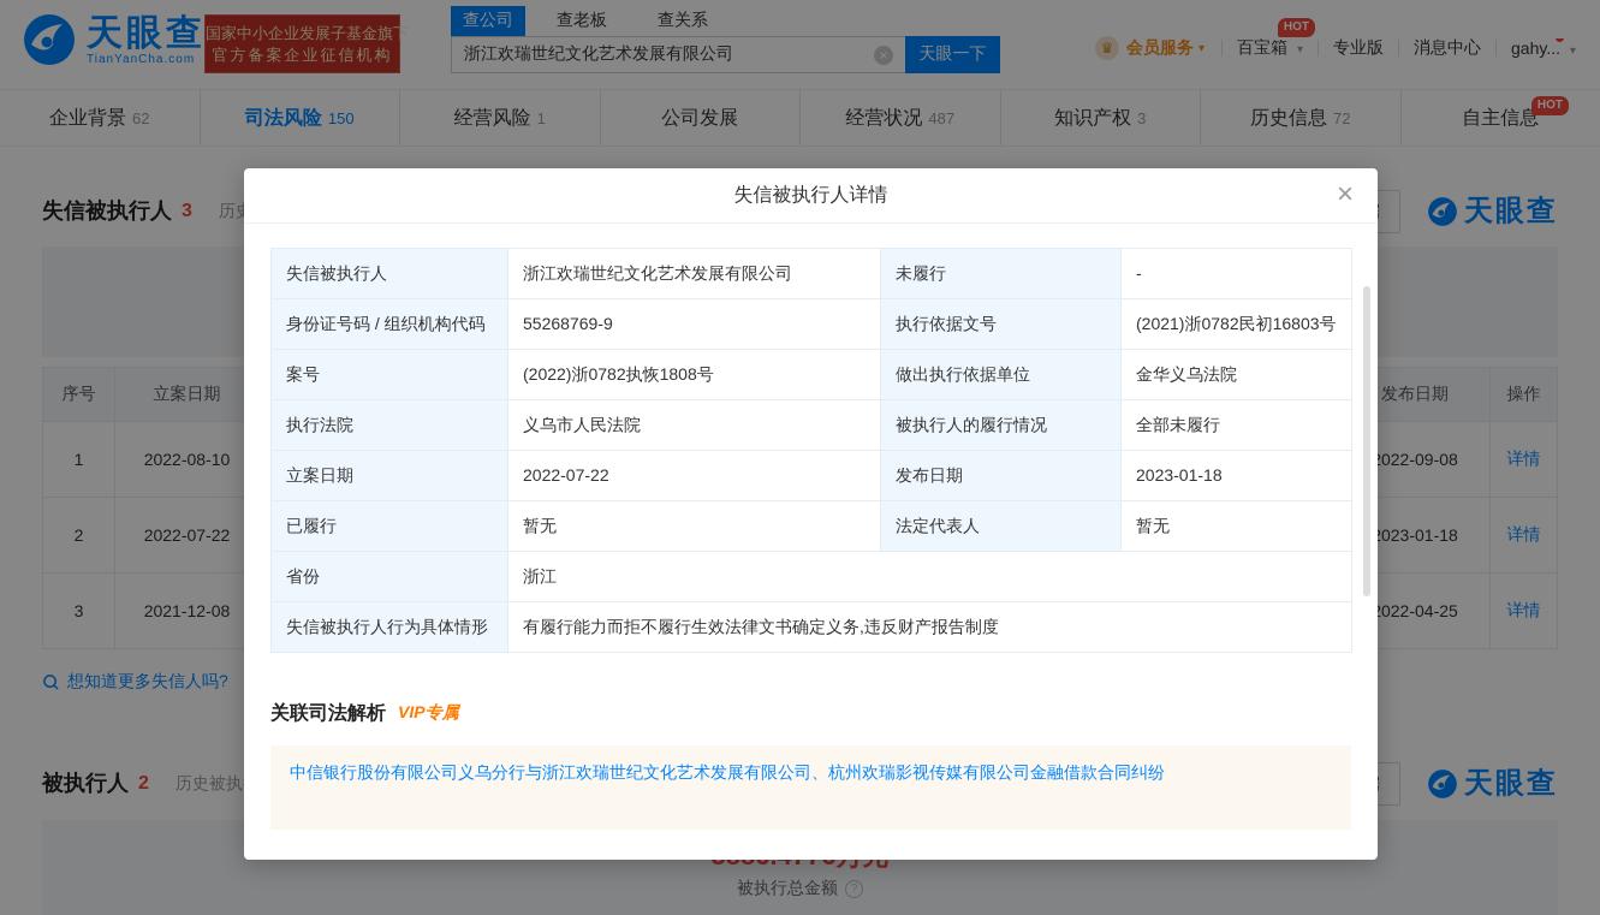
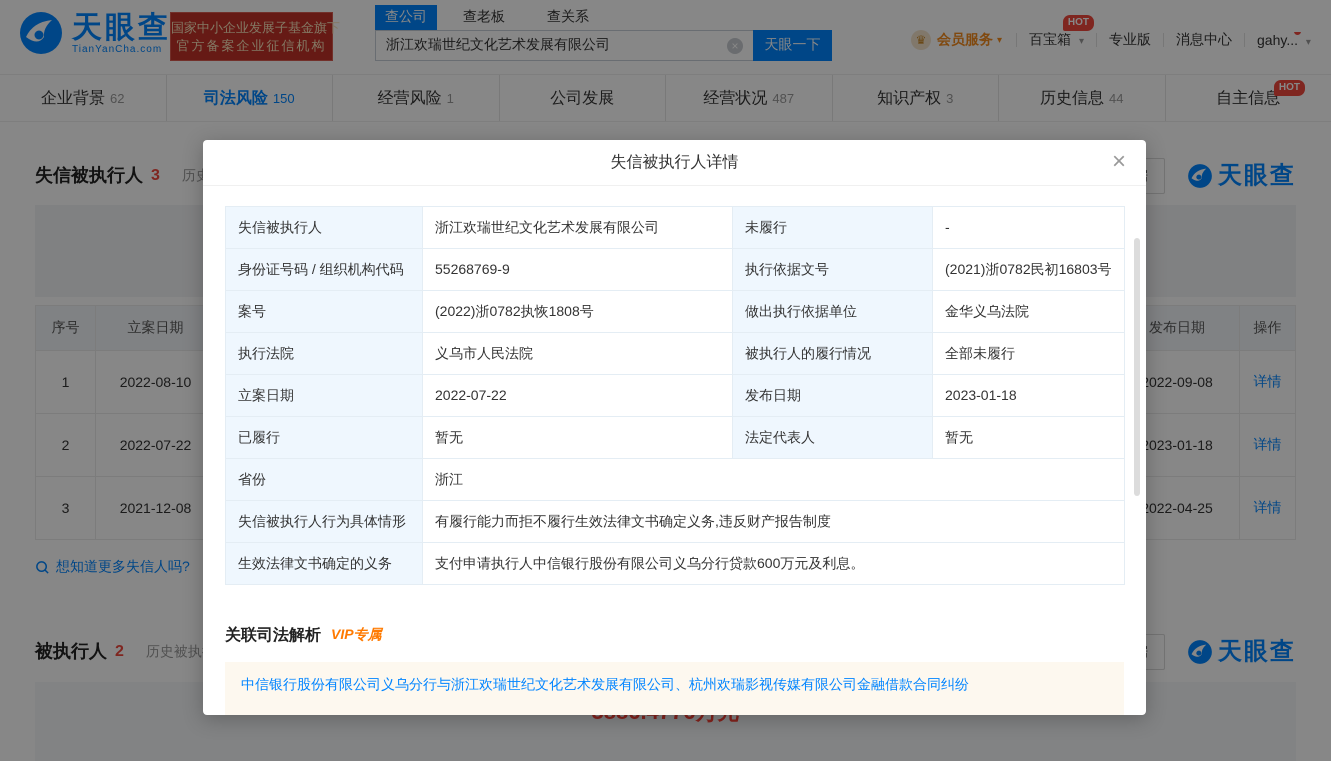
  天眼查
  TianYanCha.com
  国家中小企业发展子基金旗
  官方备案企业征信机构
  查公司
  查老板
  查关系
  浙江欢瑞世纪文化艺术发展有限公司
  ×
  天眼一下
  ♛
  会员服务
  ▾
  HOT
  百宝箱 ▾
  专业版
  消息中心
  gahy... ▾
  企业背景
  62
  司法风险
  150
  经营风险
  1
  公司发展
  经营状况
  487
  知识产权
  3
  历史信息
- 72
+ 44
  自主信息
  HOT
  失信被执行人
  3
  天眼查
  序号	立案日期		发布日期	操作
  1	2022-08-10		022-09-08	详情
  2	2022-07-22		023-01-18	详情
  3	2021-12-08		022-04-25	详情
  想知道更多失信人吗?
  被执行人
  2
  天眼查
- 被执行总金额
- ?
  失信被执行人详情
  ×
  失信被执行人	浙江欢瑞世纪文化艺术发展有限公司	未履行	-
  身份证号码 / 组织机构代码	55268769-9	执行依据文号	(2021)浙0782民初16803号
  案号	(2022)浙0782执恢1808号	做出执行依据单位	金华义乌法院
  执行法院	义乌市人民法院	被执行人的履行情况	全部未履行
  立案日期	2022-07-22	发布日期	2023-01-18
  已履行	暂无	法定代表人	暂无
  省份	浙江
  失信被执行人行为具体情形	有履行能力而拒不履行生效法律文书确定义务,违反财产报告制度
+ 生效法律文书确定的义务	支付申请执行人中信银行股份有限公司义乌分行贷款600万元及利息。
  关联司法解析
  VIP专属
  中信银行股份有限公司义乌分行与浙江欢瑞世纪文化艺术发展有限公司、杭州欢瑞影视传媒有限公司金融借款合同纠纷
